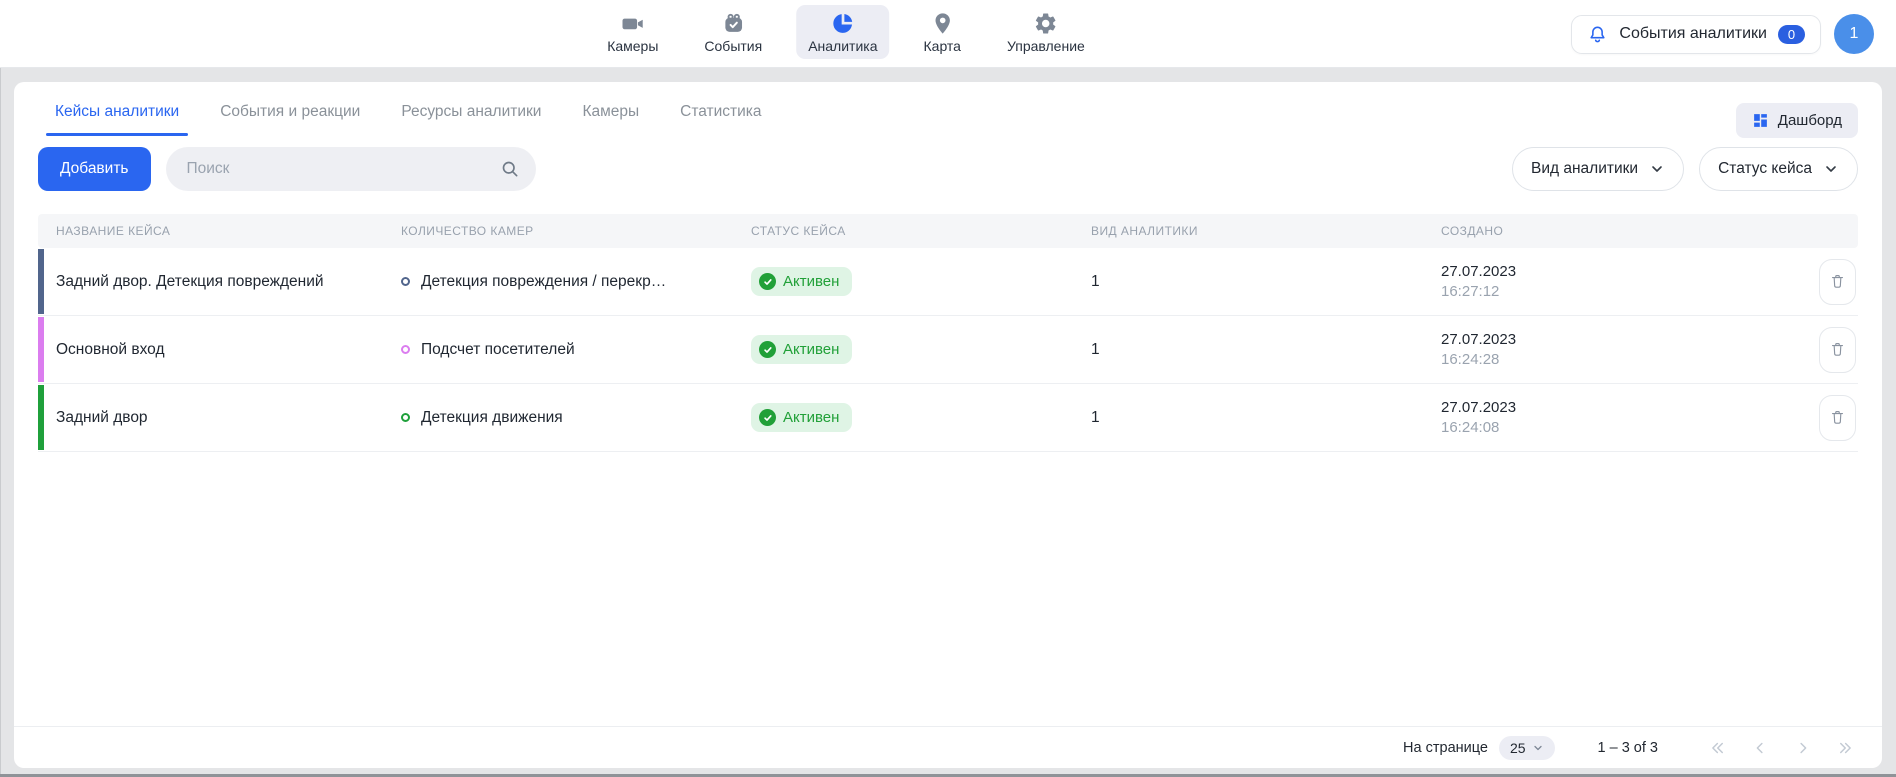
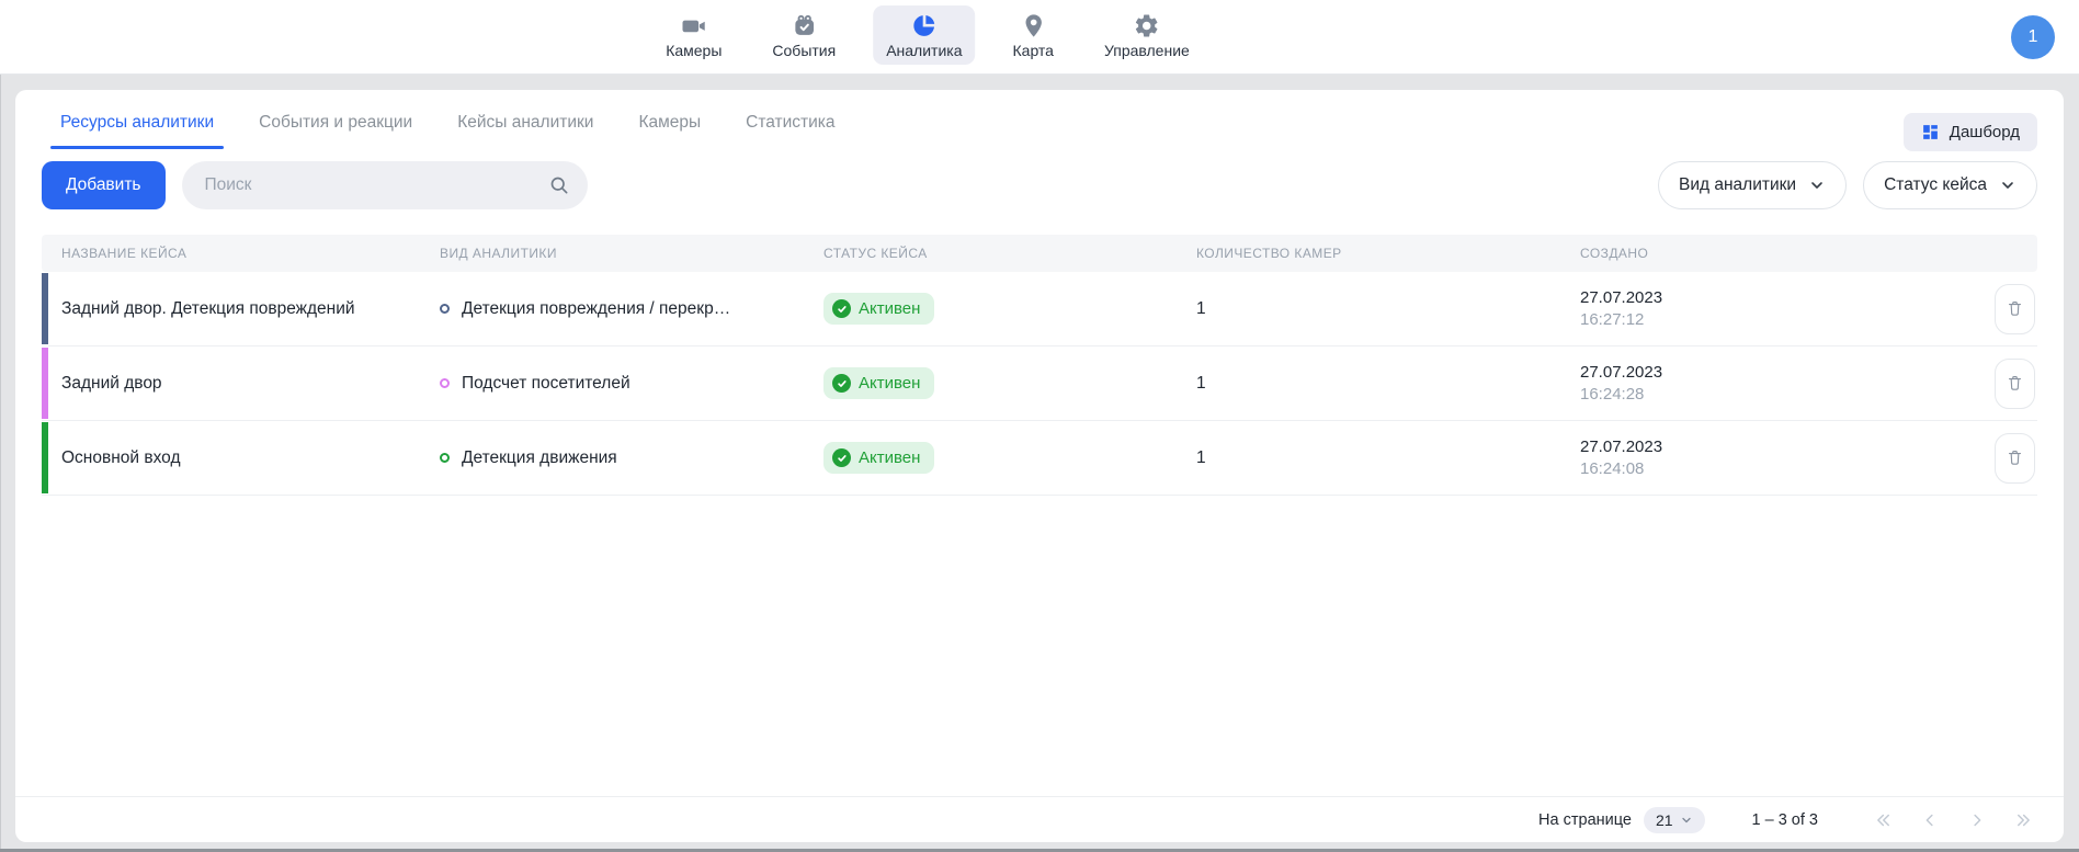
  Камеры
  События
  Аналитика
  Карта
  Управление
- События аналитики
- 0
  1
- Кейсы аналитики
+ Ресурсы аналитики
  События и реакции
- Ресурсы аналитики
+ Кейсы аналитики
  Камеры
  Статистика
  Дашборд
  Добавить
  Поиск
  Вид аналитики
  Статус кейса
  НАЗВАНИЕ КЕЙСА
- КОЛИЧЕСТВО КАМЕР
+ ВИД АНАЛИТИКИ
  СТАТУС КЕЙСА
- ВИД АНАЛИТИКИ
+ КОЛИЧЕСТВО КАМЕР
  СОЗДАНО
  Задний двор. Детекция повреждений
  Детекция повреждения / перекр…
  Активен
  1
  27.07.2023
  16:27:12
- Основной вход
+ Задний двор
  Подсчет посетителей
  Активен
  1
  27.07.2023
  16:24:28
- Задний двор
+ Основной вход
  Детекция движения
  Активен
  1
  27.07.2023
  16:24:08
  На странице
- 25
+ 21
  1 – 3 of 3
